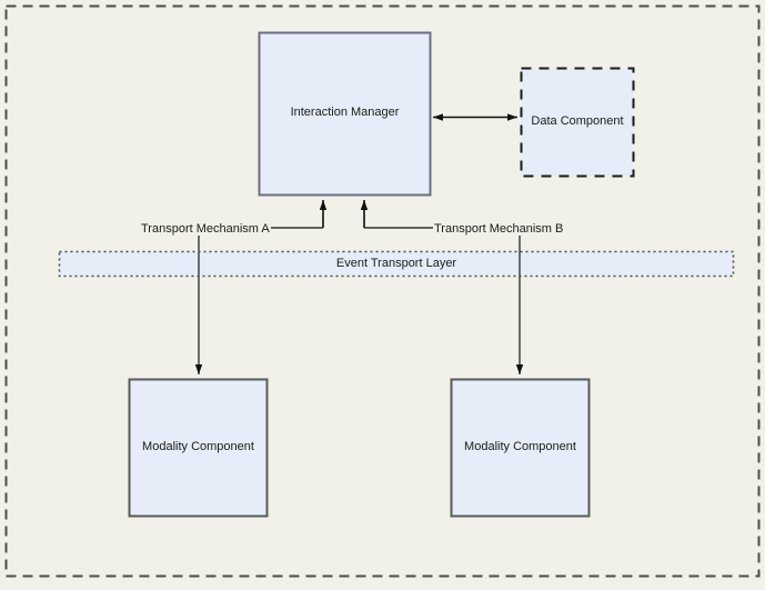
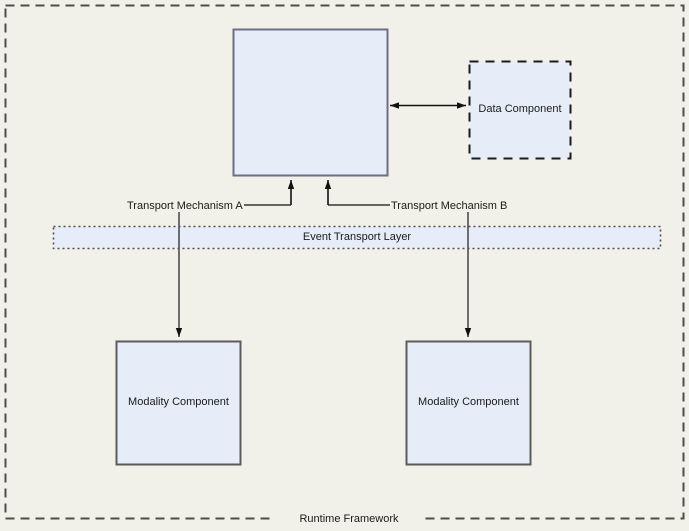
- Interaction Manager
  Data Component
  Modality Component
  Modality Component
  Transport Mechanism A
  Transport Mechanism B
  Event Transport Layer
+ Runtime Framework
